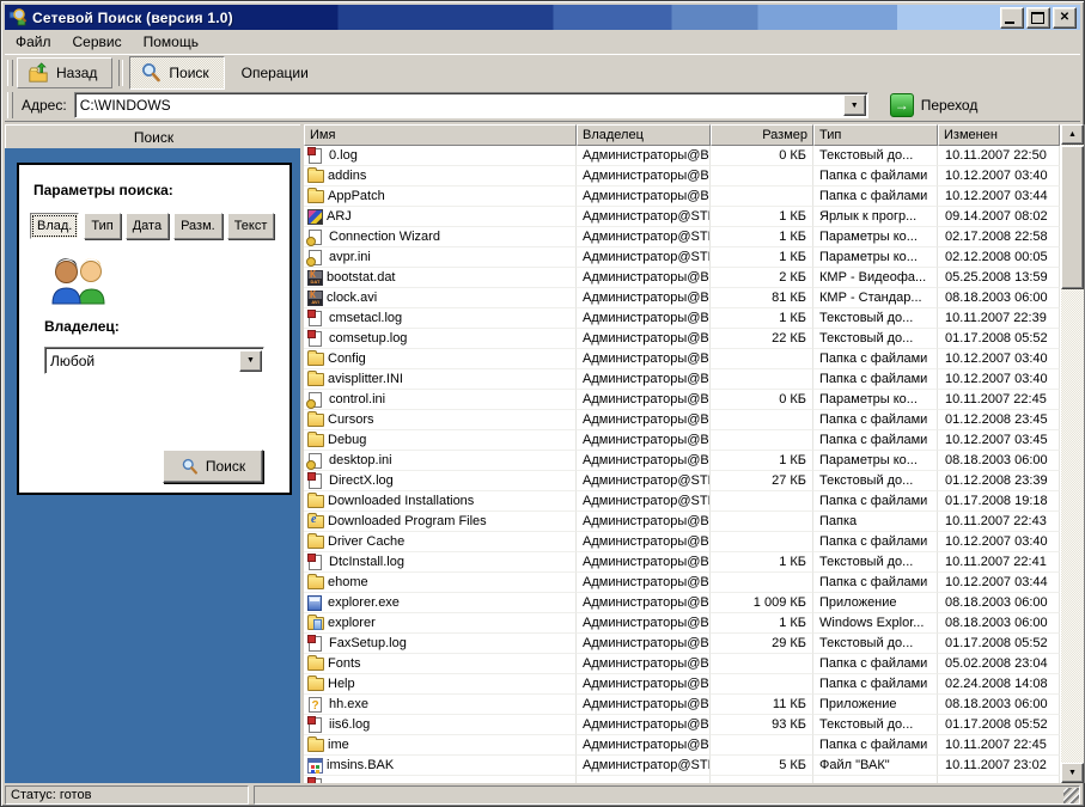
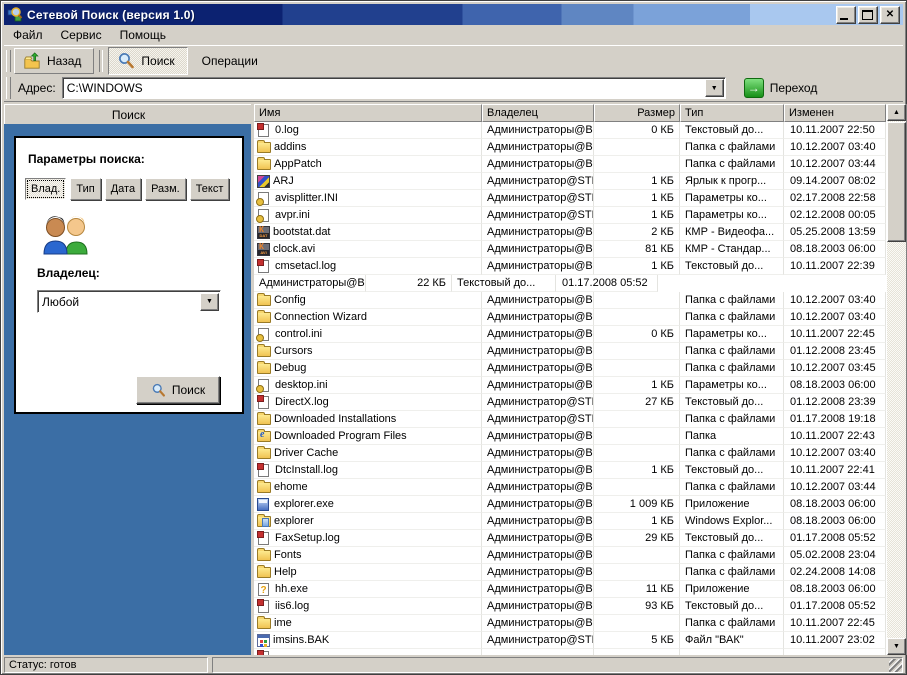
  Сетевой Поиск (версия 1.0)
  Файл
  Сервис
  Помощь
  Назад
  Поиск
  Операции
  Адрес:
  C:\WINDOWS
  →
  Переход
  Поиск
  Параметры поиска:
  Влад.
  Тип
  Дата
  Разм.
  Текст
  Владелец:
  Любой
  Поиск
  Имя
  Владелец
  Размер
  Тип
  Изменен
  0.log
  Администраторы@B
  0 КБ
  Текстовый до...
  10.11.2007 22:50
  addins
  Администраторы@B
  Папка с файлами
  10.12.2007 03:40
  AppPatch
  Администраторы@B
  Папка с файлами
  10.12.2007 03:44
  ARJ
  Администратор@ST
  1 КБ
  Ярлык к прогр...
  09.14.2007 08:02
- Connection Wizard
+ avisplitter.INI
  Администратор@ST
  1 КБ
  Параметры ко...
  02.17.2008 22:58
  avpr.ini
  Администратор@ST
  1 КБ
  Параметры ко...
  02.12.2008 00:05
  bootstat.dat
  Администраторы@B
  2 КБ
  КМР - Видеофа...
  05.25.2008 13:59
  clock.avi
  Администраторы@B
  81 КБ
  КМР - Стандар...
  08.18.2003 06:00
  cmsetacl.log
  Администраторы@B
  1 КБ
  Текстовый до...
  10.11.2007 22:39
- comsetup.log
  Администраторы@B
  22 КБ
  Текстовый до...
  01.17.2008 05:52
  Config
  Администраторы@B
  Папка с файлами
  10.12.2007 03:40
- avisplitter.INI
+ Connection Wizard
  Администраторы@B
  Папка с файлами
  10.12.2007 03:40
  control.ini
  Администраторы@B
  0 КБ
  Параметры ко...
  10.11.2007 22:45
  Cursors
  Администраторы@B
  Папка с файлами
  01.12.2008 23:45
  Debug
  Администраторы@B
  Папка с файлами
  10.12.2007 03:45
  desktop.ini
  Администраторы@B
  1 КБ
  Параметры ко...
  08.18.2003 06:00
  DirectX.log
  Администратор@ST
  27 КБ
  Текстовый до...
  01.12.2008 23:39
  Downloaded Installations
  Администратор@ST
  Папка с файлами
  01.17.2008 19:18
  Downloaded Program Files
  Администраторы@B
  Папка
  10.11.2007 22:43
  Driver Cache
  Администраторы@B
  Папка с файлами
  10.12.2007 03:40
  DtcInstall.log
  Администраторы@B
  1 КБ
  Текстовый до...
  10.11.2007 22:41
  ehome
  Администраторы@B
  Папка с файлами
  10.12.2007 03:44
  explorer.exe
  Администраторы@B
  1 009 КБ
  Приложение
  08.18.2003 06:00
  explorer
  Администраторы@B
  1 КБ
  Windows Explor...
  08.18.2003 06:00
  FaxSetup.log
  Администраторы@B
  29 КБ
  Текстовый до...
  01.17.2008 05:52
  Fonts
  Администраторы@B
  Папка с файлами
  05.02.2008 23:04
  Help
  Администраторы@B
  Папка с файлами
  02.24.2008 14:08
  hh.exe
  Администраторы@B
  11 КБ
  Приложение
  08.18.2003 06:00
  iis6.log
  Администраторы@B
  93 КБ
  Текстовый до...
  01.17.2008 05:52
  ime
  Администраторы@B
  Папка с файлами
  10.11.2007 22:45
  imsins.BAK
  Администратор@ST
  5 КБ
  Файл "ВАК"
  10.11.2007 23:02
  Статус: готов
